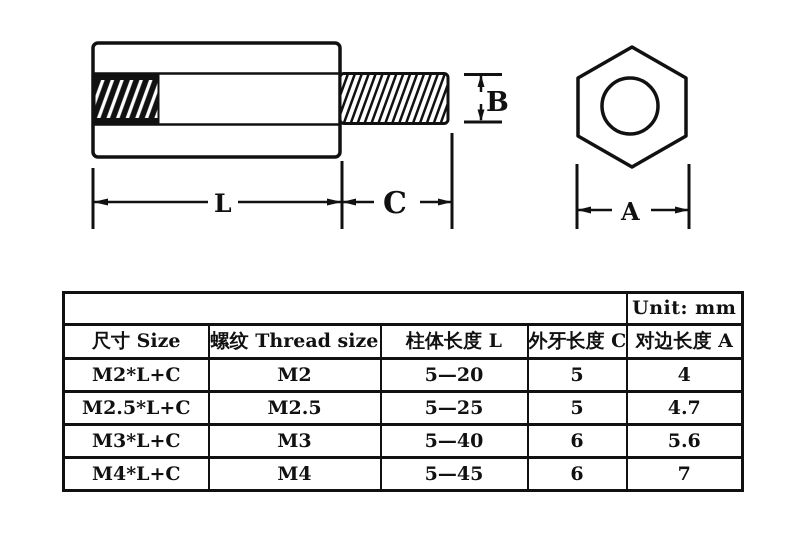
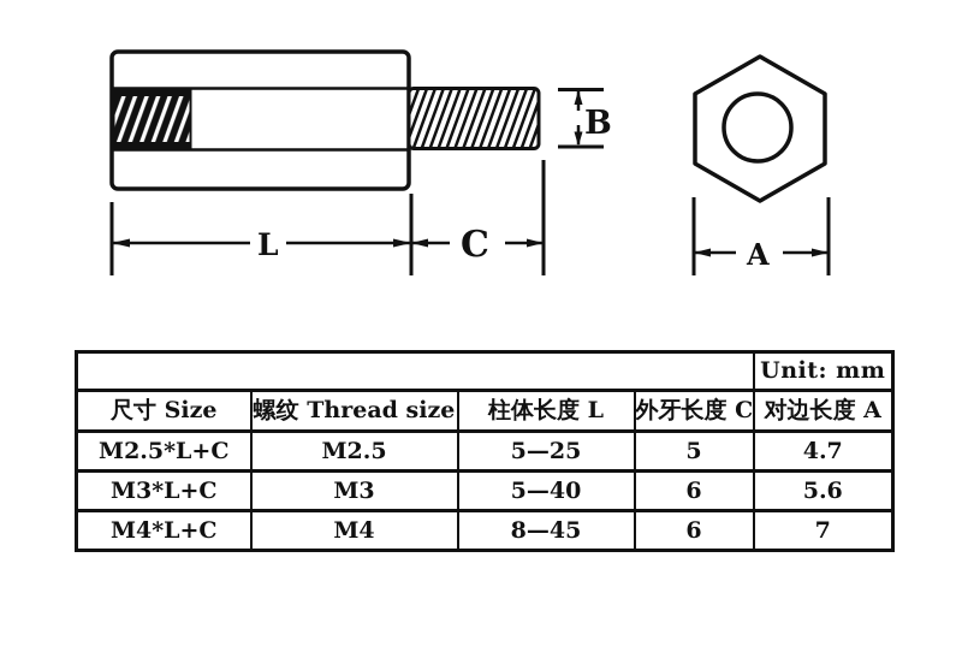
  B
  L
  C
  A
  	Unit: mm
  尺寸 Size	螺纹 Thread size	柱体长度 L	外牙长度 C	对边长度 A
- M2*L+C	M2	5—20	5	4
  M2.5*L+C	M2.5	5—25	5	4.7
  M3*L+C	M3	5—40	6	5.6
- M4*L+C	M4	5—45	6	7
+ M4*L+C	M4	8—45	6	7
